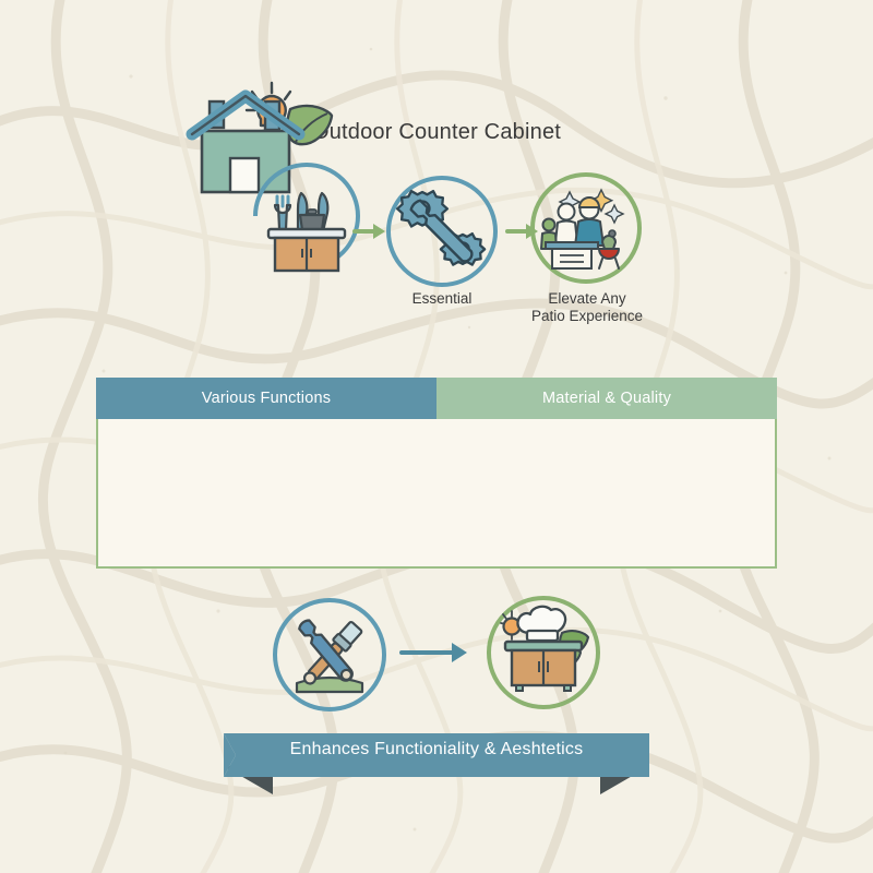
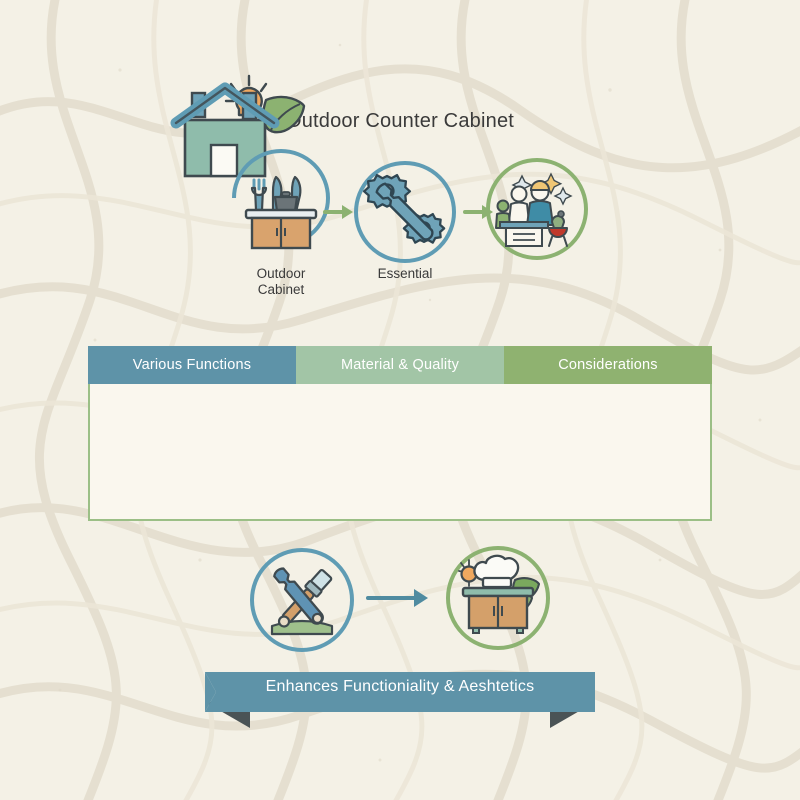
  utdoor Counter Cabinet
+ Outdoor
+ Cabinet
  Essential
- Elevate Any
- Patio Experience
  Various Functions
  Material & Quality
+ Considerations
  Enhances Functioniality & Aeshtetics
